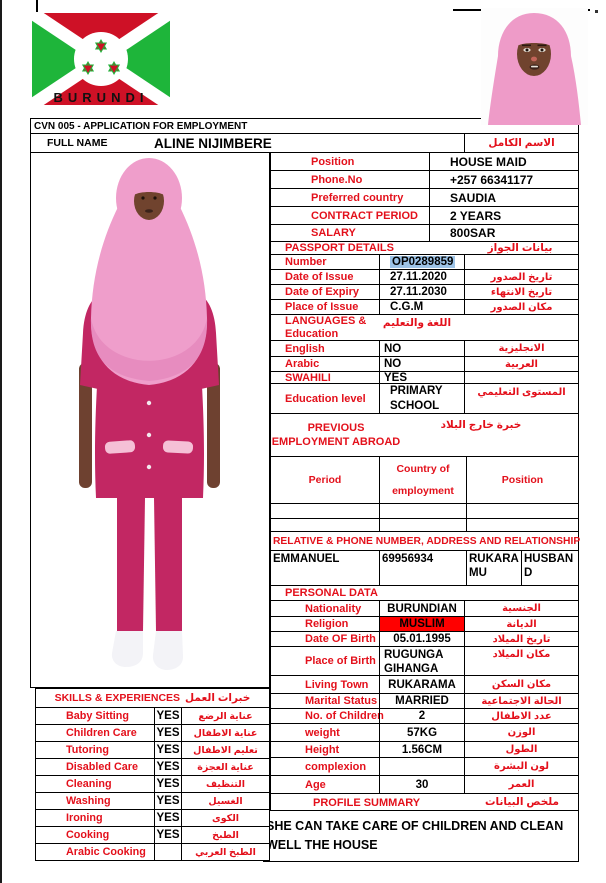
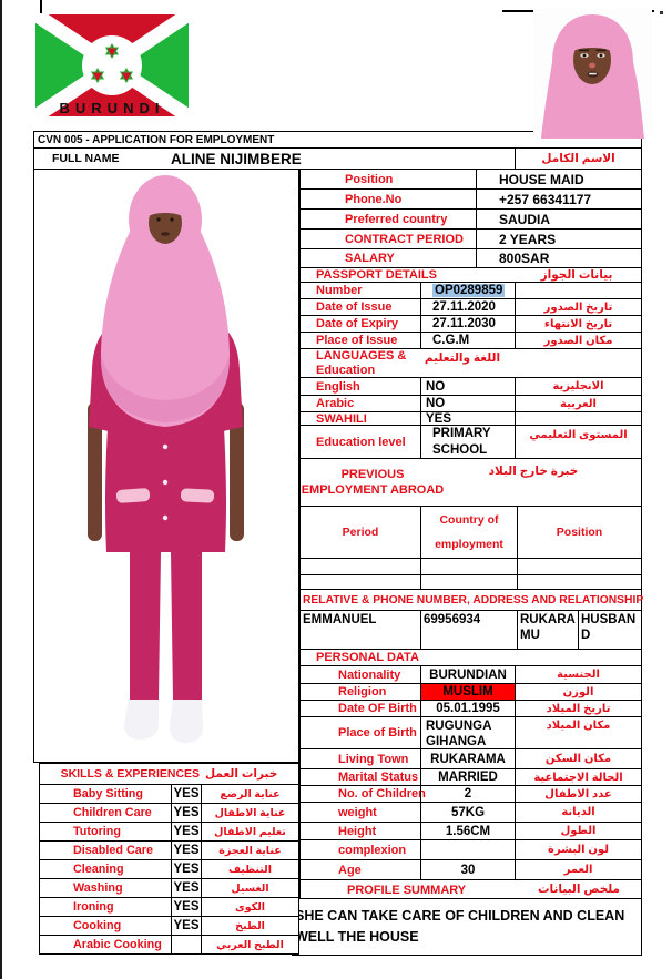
  BURUNDI
  CVN 005 - APPLICATION FOR EMPLOYMENT
  FULL NAME
  ALINE NIJIMBERE
  الاسم الكامل
  Position
  HOUSE MAID
  Phone.No
  +257 66341177
  Preferred country
  SAUDIA
  CONTRACT PERIOD
  2 YEARS
  SALARY
  800SAR
  PASSPORT DETAILS
  بيانات الجواز
  Number
  OP0289859
  Date of Issue
  27.11.2020
  تاريخ الصدور
  Date of Expiry
  27.11.2030
  تاريخ الانتهاء
  Place of Issue
  C.G.M
  مكان الصدور
  LANGUAGES & Education
  اللغة والتعليم
  English
  NO
  الانجليزية
  Arabic
  NO
  العربية
  SWAHILI
  YES
  Education level
  PRIMARY SCHOOL
  المستوى التعليمي
  PREVIOUS EMPLOYMENT ABROAD
  خبرة خارج البلاد
  Period
  Country of employment
  Position
  RELATIVE & PHONE NUMBER, ADDRESS AND RELATIONSHIP
  EMMANUEL
  69956934
  RUKARAMU
  HUSBAND
  PERSONAL DATA
  Nationality
  BURUNDIAN
  الجنسية
  Religion
  MUSLIM
- الديانة
+ الوزن
  Date OF Birth
  05.01.1995
  تاريخ الميلاد
  Place of Birth
  RUGUNGA GIHANGA
  مكان الميلاد
  Living Town
  RUKARAMA
  مكان السكن
  Marital Status
  MARRIED
  الحالة الاجتماعية
  No. of Childre
  2
  عدد الاطفال
  weight
  57KG
- الوزن
+ الديانة
  Height
  1.56CM
  الطول
  complexion
  لون البشرة
  Age
  30
  العمر
  PROFILE SUMMARY
  ملخص البيانات
  SHE CAN TAKE CARE OF CHILDREN AND CLEAN WELL THE HOUSE
  SKILLS & EXPERIENCES
  خبرات العمل
  Baby Sitting
  YES
  عناية الرضع
  Children Care
  YES
  عناية الاطفال
  Tutoring
  YES
  تعليم الاطفال
  Disabled Care
  YES
  عناية العجزة
  Cleaning
  YES
  التنظيف
  Washing
  YES
  الغسيل
  Ironing
  YES
  الكوى
  Cooking
  YES
  الطبخ
  Arabic Cooking
  الطبخ العربي
